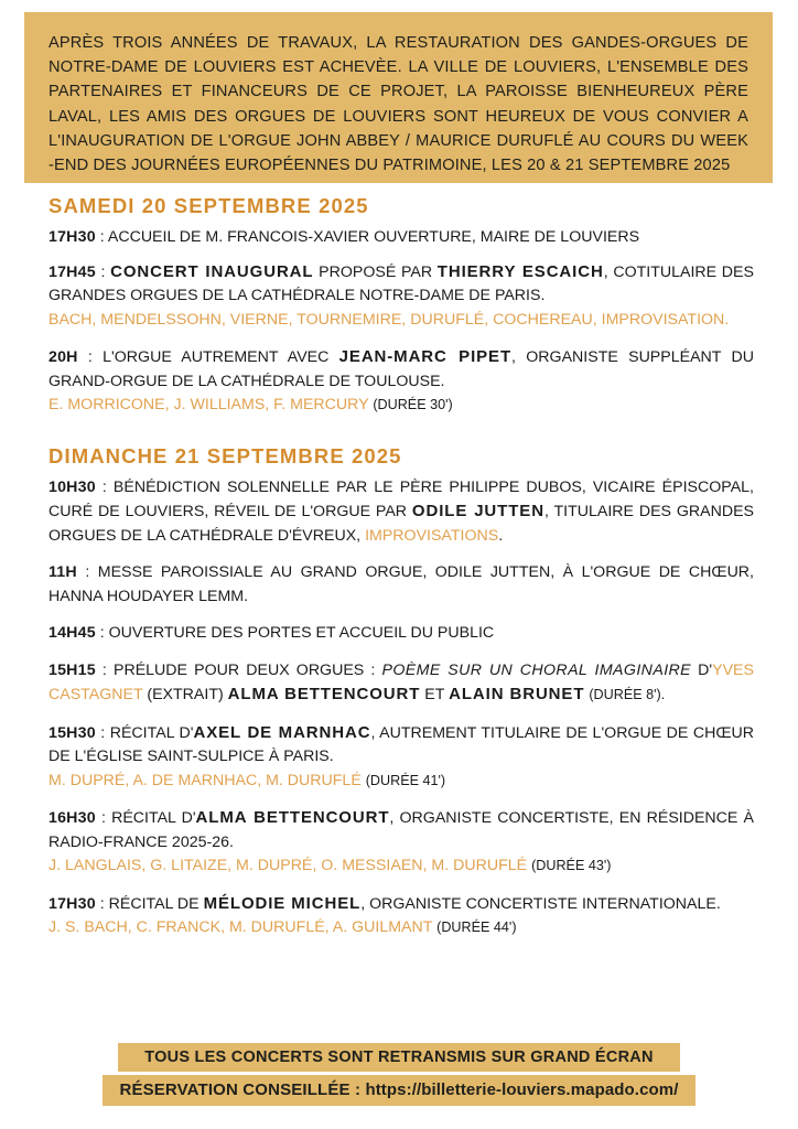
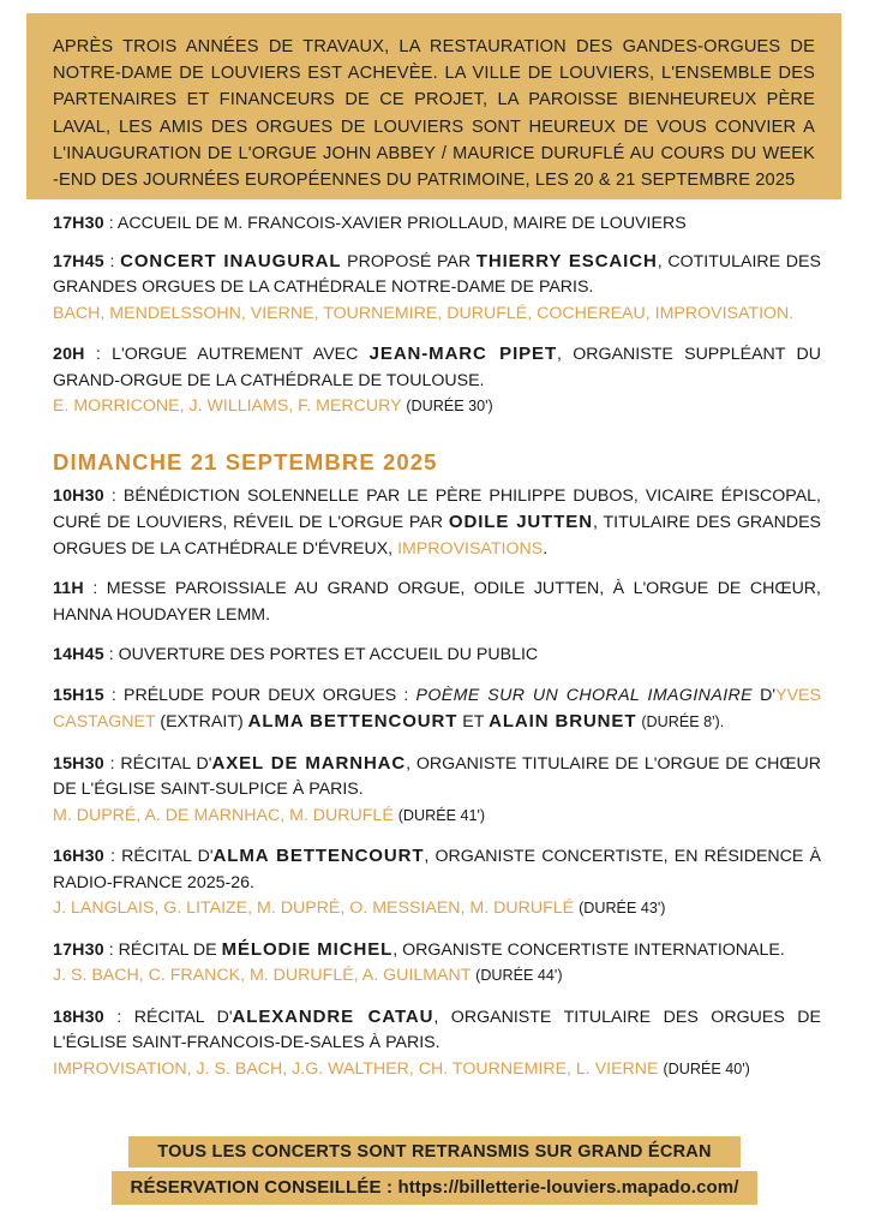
  APRÈS TROIS ANNÉES DE TRAVAUX, LA RESTAURATION DES GANDES-ORGUES DE
  NOTRE-DAME DE LOUVIERS EST ACHEVÈE. LA VILLE DE LOUVIERS, L'ENSEMBLE DES
  PARTENAIRES ET FINANCEURS DE CE PROJET, LA PAROISSE BIENHEUREUX PÈRE
  LAVAL, LES AMIS DES ORGUES DE LOUVIERS SONT HEUREUX DE VOUS CONVIER A
  L'INAUGURATION DE L'ORGUE JOHN ABBEY / MAURICE DURUFLÉ AU COURS DU WEEK
  -END DES JOURNÉES EUROPÉENNES DU PATRIMOINE, LES 20 & 21 SEPTEMBRE 2025
- SAMEDI 20 SEPTEMBRE 2025
- 17H30 : ACCUEIL DE M. FRANCOIS-XAVIER OUVERTURE, MAIRE DE LOUVIERS
+ 17H30 : ACCUEIL DE M. FRANCOIS-XAVIER PRIOLLAUD, MAIRE DE LOUVIERS
  17H45 : CONCERT INAUGURAL PROPOSÉ PAR THIERRY ESCAICH, COTITULAIRE DES GRANDES ORGUES DE LA CATHÉDRALE NOTRE-DAME DE PARIS.
  BACH, MENDELSSOHN, VIERNE, TOURNEMIRE, DURUFLÉ, COCHEREAU, IMPROVISATION.
  20H : L'ORGUE AUTREMENT AVEC JEAN-MARC PIPET, ORGANISTE SUPPLÉANT DU GRAND-ORGUE DE LA CATHÉDRALE DE TOULOUSE.
  E. MORRICONE, J. WILLIAMS, F. MERCURY (DURÉE 30')
  DIMANCHE 21 SEPTEMBRE 2025
  10H30 : BÉNÉDICTION SOLENNELLE PAR LE PÈRE PHILIPPE DUBOS, VICAIRE ÉPISCOPAL, CURÉ DE LOUVIERS, RÉVEIL DE L'ORGUE PAR ODILE JUTTEN, TITULAIRE DES GRANDES ORGUES DE LA CATHÉDRALE D'ÉVREUX, IMPROVISATIONS.
  11H : MESSE PAROISSIALE AU GRAND ORGUE, ODILE JUTTEN, À L'ORGUE DE CHŒUR, HANNA HOUDAYER LEMM.
  14H45 : OUVERTURE DES PORTES ET ACCUEIL DU PUBLIC
  15H15 : PRÉLUDE POUR DEUX ORGUES : POÈME SUR UN CHORAL IMAGINAIRE D'YVES CASTAGNET (EXTRAIT) ALMA BETTENCOURT ET ALAIN BRUNET (DURÉE 8').
- 15H30 : RÉCITAL D'AXEL DE MARNHAC, AUTREMENT TITULAIRE DE L'ORGUE DE CHŒUR DE L'ÉGLISE SAINT-SULPICE À PARIS.
+ 15H30 : RÉCITAL D'AXEL DE MARNHAC, ORGANISTE TITULAIRE DE L'ORGUE DE CHŒUR DE L'ÉGLISE SAINT-SULPICE À PARIS.
  M. DUPRÉ, A. DE MARNHAC, M. DURUFLÉ (DURÉE 41')
  16H30 : RÉCITAL D'ALMA BETTENCOURT, ORGANISTE CONCERTISTE, EN RÉSIDENCE À RADIO-FRANCE 2025-26.
  J. LANGLAIS, G. LITAIZE, M. DUPRÉ, O. MESSIAEN, M. DURUFLÉ (DURÉE 43')
  17H30 : RÉCITAL DE MÉLODIE MICHEL, ORGANISTE CONCERTISTE INTERNATIONALE.
  J. S. BACH, C. FRANCK, M. DURUFLÉ, A. GUILMANT (DURÉE 44')
+ 18H30 : RÉCITAL D'ALEXANDRE CATAU, ORGANISTE TITULAIRE DES ORGUES DE L'ÉGLISE SAINT-FRANCOIS-DE-SALES À PARIS.
+ IMPROVISATION, J. S. BACH, J.G. WALTHER, CH. TOURNEMIRE, L. VIERNE (DURÉE 40')
  TOUS LES CONCERTS SONT RETRANSMIS SUR GRAND ÉCRAN
  RÉSERVATION CONSEILLÉE : https://billetterie-louviers.mapado.com/
